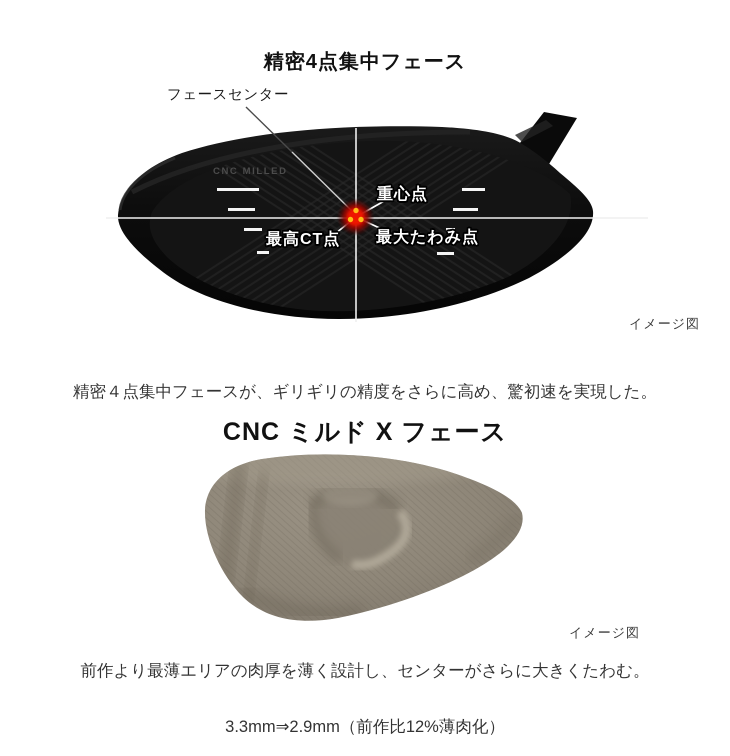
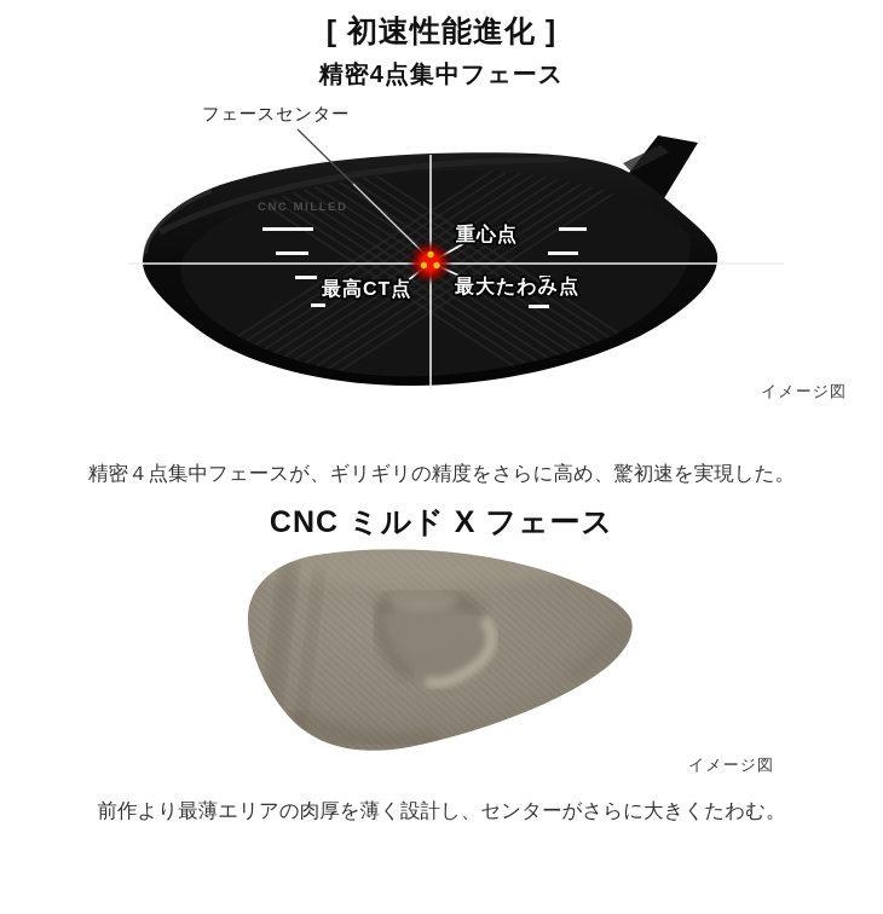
+ [ 初速性能進化 ]
  精密4点集中フェース
  CNC MILLED
  フェースセンター
  重心点
  最高CT点
  最大たわみ点
  イメージ図
  精密４点集中フェースが、ギリギリの精度をさらに高め、驚初速を実現した。
  CNC ミルド X フェース
  イメージ図
  前作より最薄エリアの肉厚を薄く設計し、センターがさらに大きくたわむ。
- 3.3mm⇒2.9mm（前作比12%薄肉化）
